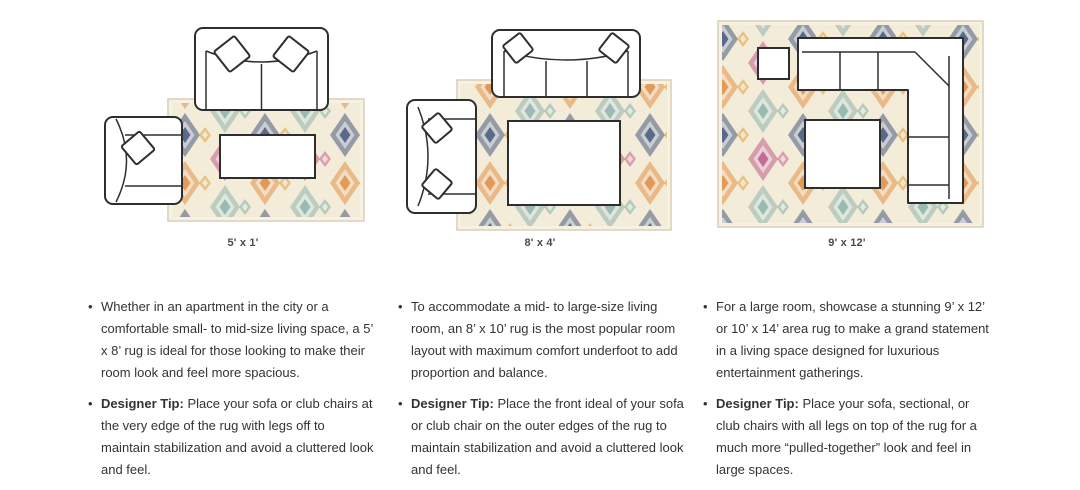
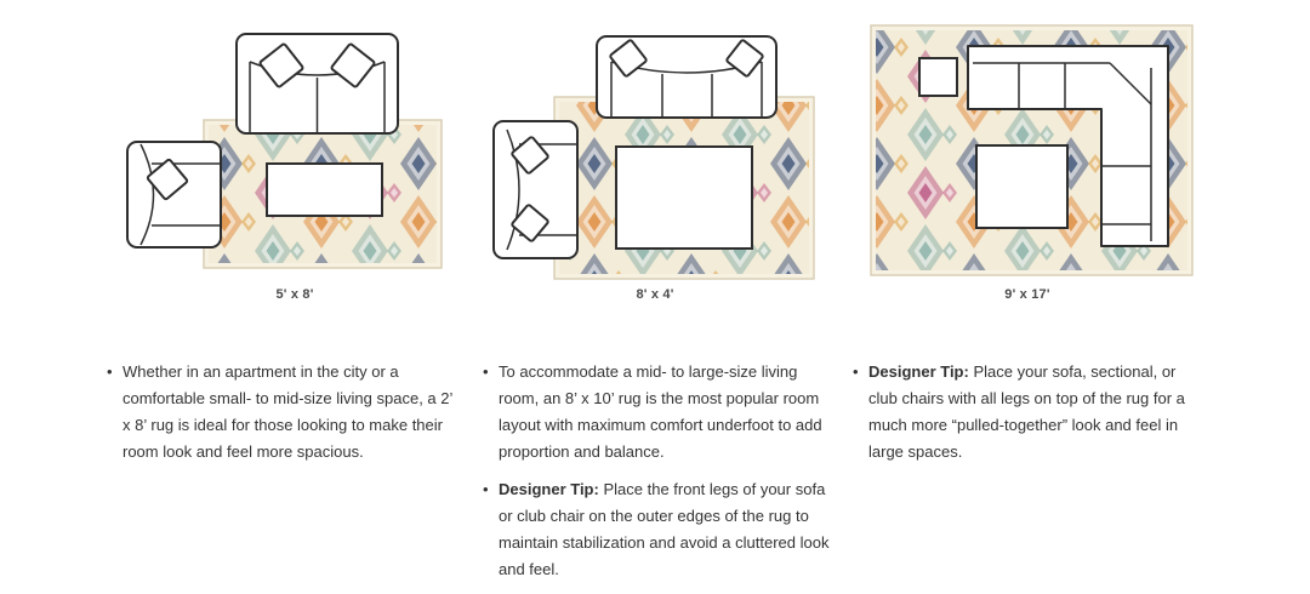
- 5' x 1'
+ 5' x 8'
  8' x 4'
- 9' x 12'
+ 9' x 17'
- Whether in an apartment in the city or a comfortable small- to mid-size living space, a 5’ x 8’ rug is ideal for those looking to make their room look and feel more spacious.
+ Whether in an apartment in the city or a comfortable small- to mid-size living space, a 2’ x 8’ rug is ideal for those looking to make their room look and feel more spacious.
- Designer Tip: Place your sofa or club chairs at the very edge of the rug with legs off to maintain stabilization and avoid a cluttered look and feel.
  To accommodate a mid- to large-size living room, an 8’ x 10’ rug is the most popular room layout with maximum comfort underfoot to add proportion and balance.
- Designer Tip: Place the front ideal of your sofa or club chair on the outer edges of the rug to maintain stabilization and avoid a cluttered look and feel.
+ Designer Tip: Place the front legs of your sofa or club chair on the outer edges of the rug to maintain stabilization and avoid a cluttered look and feel.
- For a large room, showcase a stunning 9’ x 12’ or 10’ x 14’ area rug to make a grand statement in a living space designed for luxurious entertainment gatherings.
  Designer Tip: Place your sofa, sectional, or club chairs with all legs on top of the rug for a much more “pulled-together” look and feel in large spaces.
